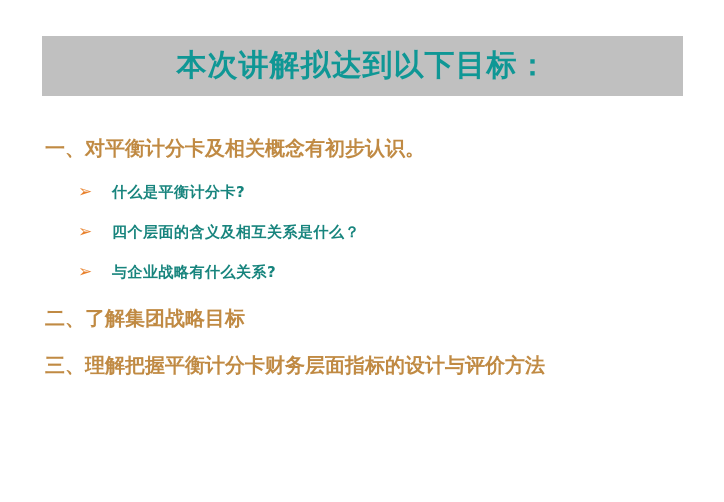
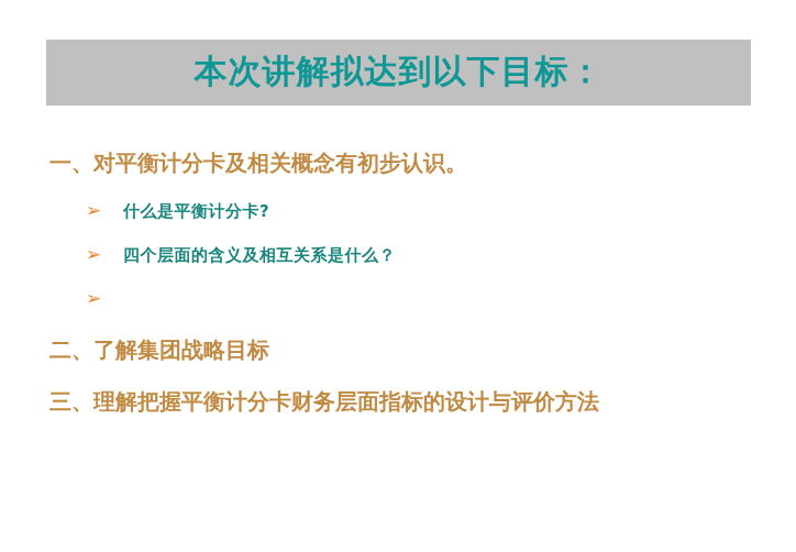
  本次讲解拟达到以下目标：
  一、对平衡计分卡及相关概念有初步认识。
  ➢
  什么是平衡计分卡?
  ➢
  四个层面的含义及相互关系是什么？
  ➢
- 与企业战略有什么关系?
  二、了解集团战略目标
  三、理解把握平衡计分卡财务层面指标的设计与评价方法
